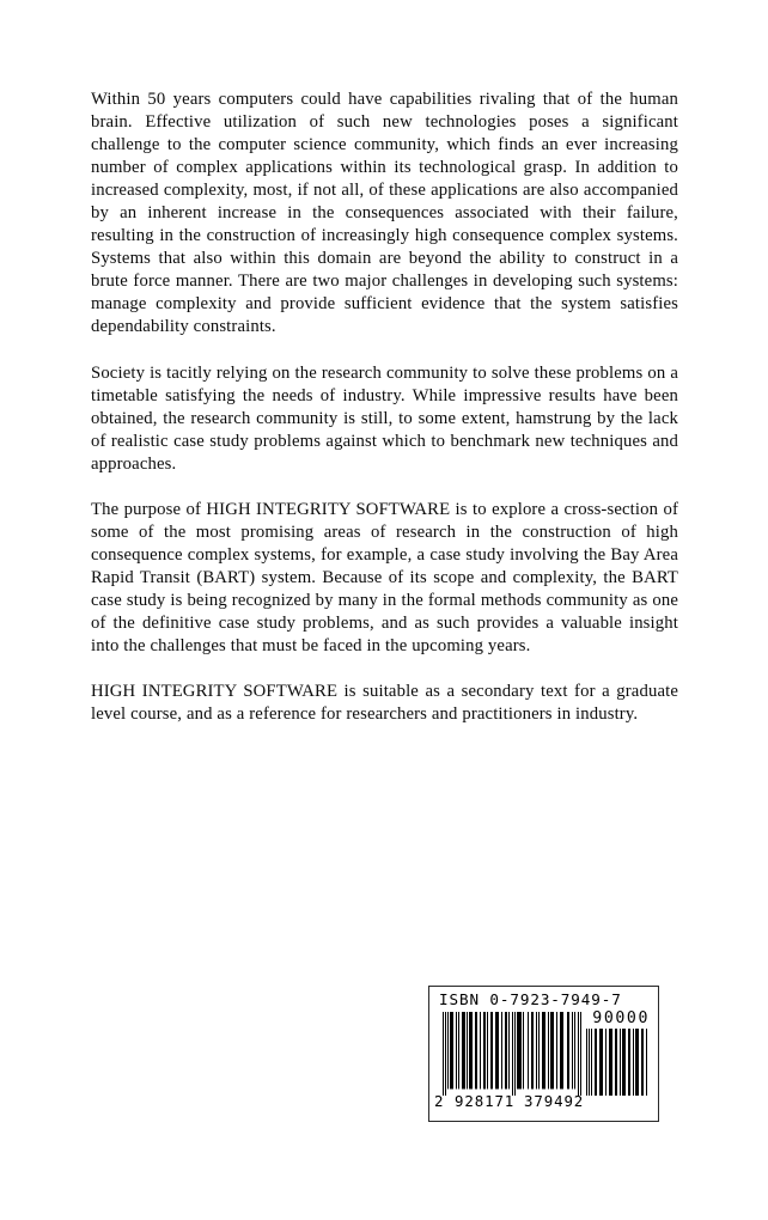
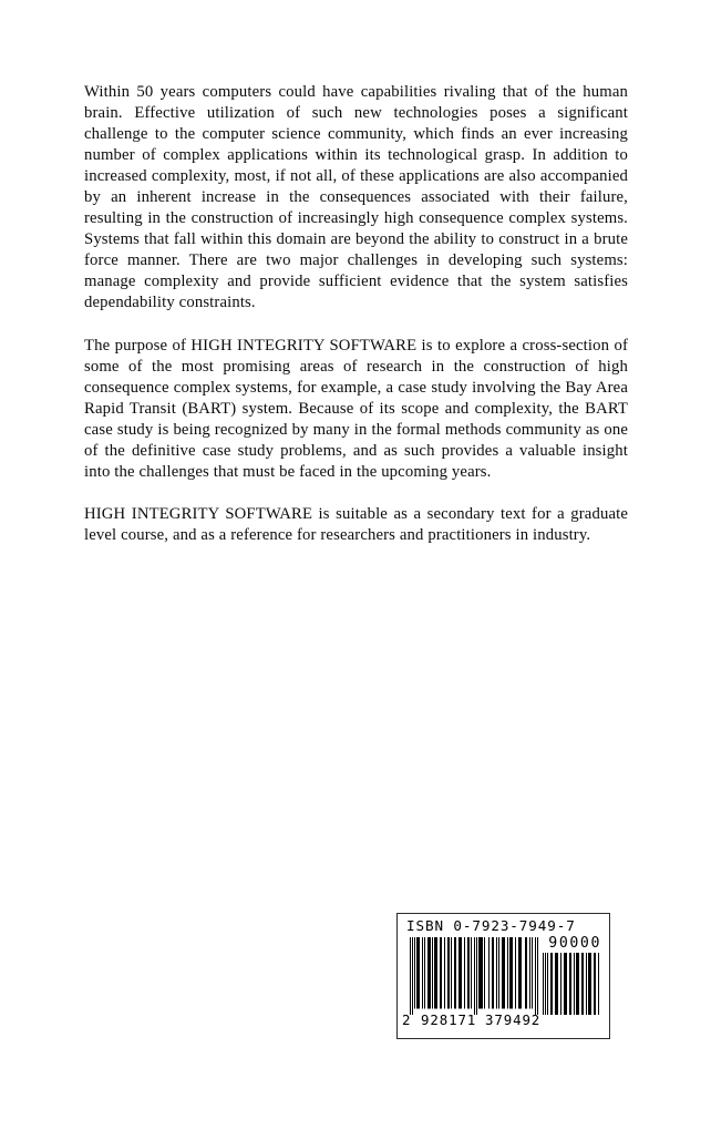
- Within 50 years computers could have capabilities rivaling that of the human brain. Effective utilization of such new technologies poses a significant challenge to the computer science community, which finds an ever increasing number of complex applications within its technological grasp. In addition to increased complexity, most, if not all, of these applications are also accompanied by an inherent increase in the consequences associated with their failure, resulting in the construction of increasingly high consequence complex systems. Systems that also within this domain are beyond the ability to construct in a brute force manner. There are two major challenges in developing such systems: manage complexity and provide sufficient evidence that the system satisfies dependability constraints.
+ Within 50 years computers could have capabilities rivaling that of the human brain. Effective utilization of such new technologies poses a significant challenge to the computer science community, which finds an ever increasing number of complex applications within its technological grasp. In addition to increased complexity, most, if not all, of these applications are also accompanied by an inherent increase in the consequences associated with their failure, resulting in the construction of increasingly high consequence complex systems. Systems that fall within this domain are beyond the ability to construct in a brute force manner. There are two major challenges in developing such systems: manage complexity and provide sufficient evidence that the system satisfies dependability constraints.
- Society is tacitly relying on the research community to solve these problems on a timetable satisfying the needs of industry. While impressive results have been obtained, the research community is still, to some extent, hamstrung by the lack of realistic case study problems against which to benchmark new techniques and approaches.
  The purpose of HIGH INTEGRITY SOFTWARE is to explore a cross-section of some of the most promising areas of research in the construction of high consequence complex systems, for example, a case study involving the Bay Area Rapid Transit (BART) system. Because of its scope and complexity, the BART case study is being recognized by many in the formal methods community as one of the definitive case study problems, and as such provides a valuable insight into the challenges that must be faced in the upcoming years.
  HIGH INTEGRITY SOFTWARE is suitable as a secondary text for a graduate level course, and as a reference for researchers and practitioners in industry.
  ISBN 0-7923-7949-7
  90000
  2
  928171
  379492
